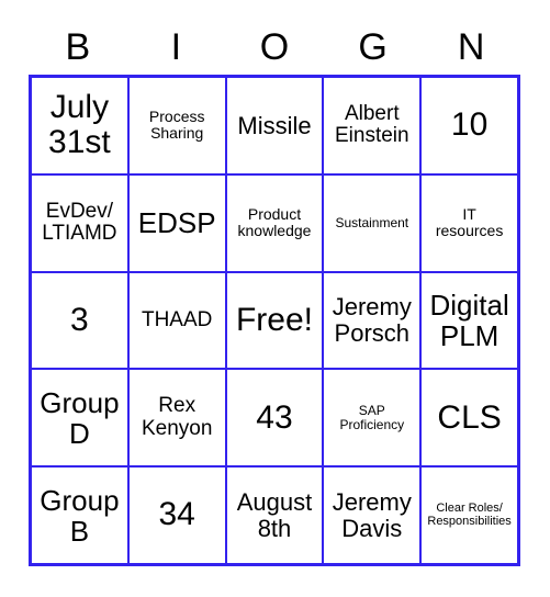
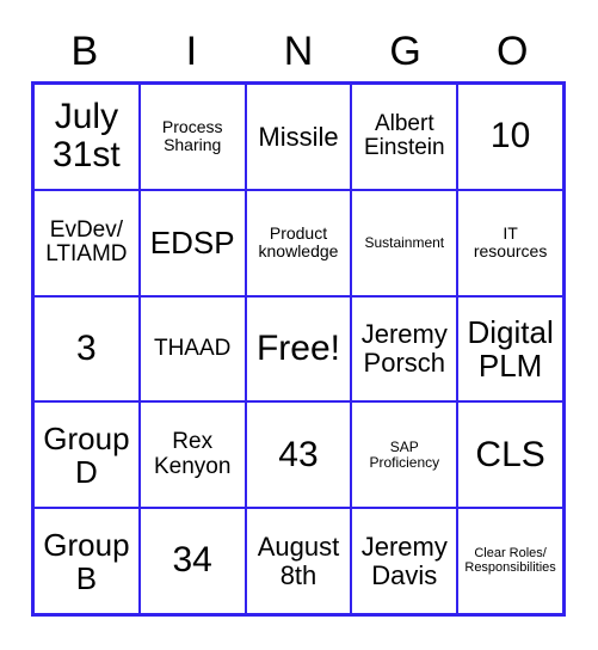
  B
  I
- O
+ N
  G
- N
+ O
  July
  31st
  Process
  Sharing
  Missile
  Albert
  Einstein
  10
  EvDev/
  LTIAMD
  EDSP
  Product
  knowledge
  Sustainment
  IT
  resources
  3
  THAAD
  Free!
  Jeremy
  Porsch
  Digital
  PLM
  Group
  D
  Rex
  Kenyon
  43
  SAP
  Proficiency
  CLS
  Group
  B
  34
  August
  8th
  Jeremy
  Davis
  Clear Roles/
  Responsibilities
